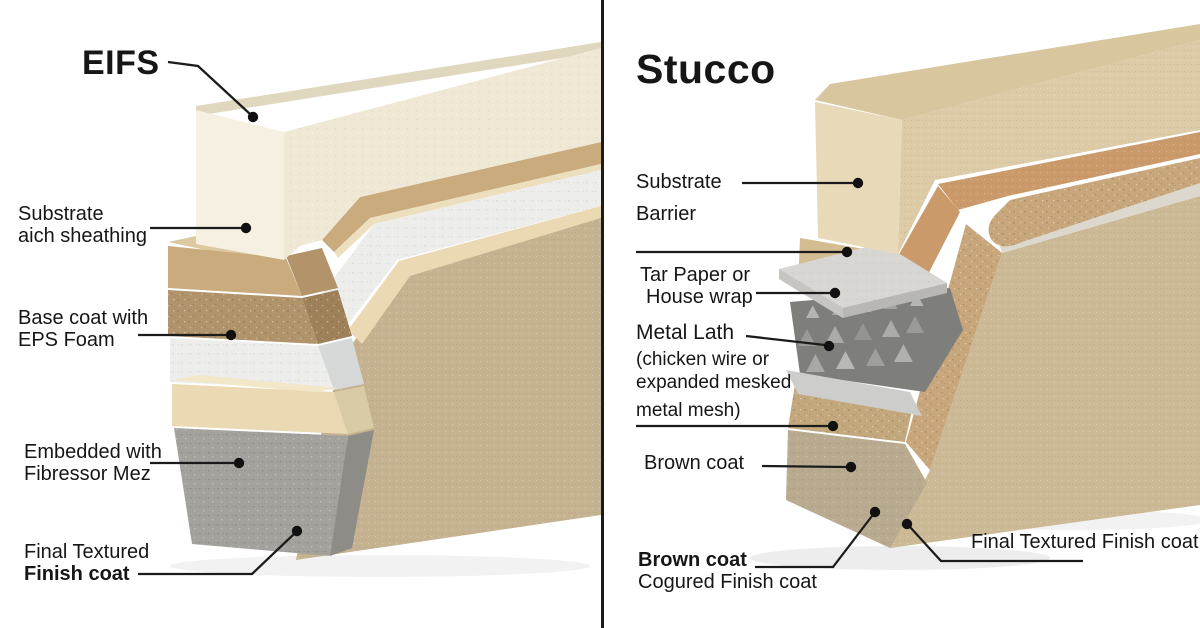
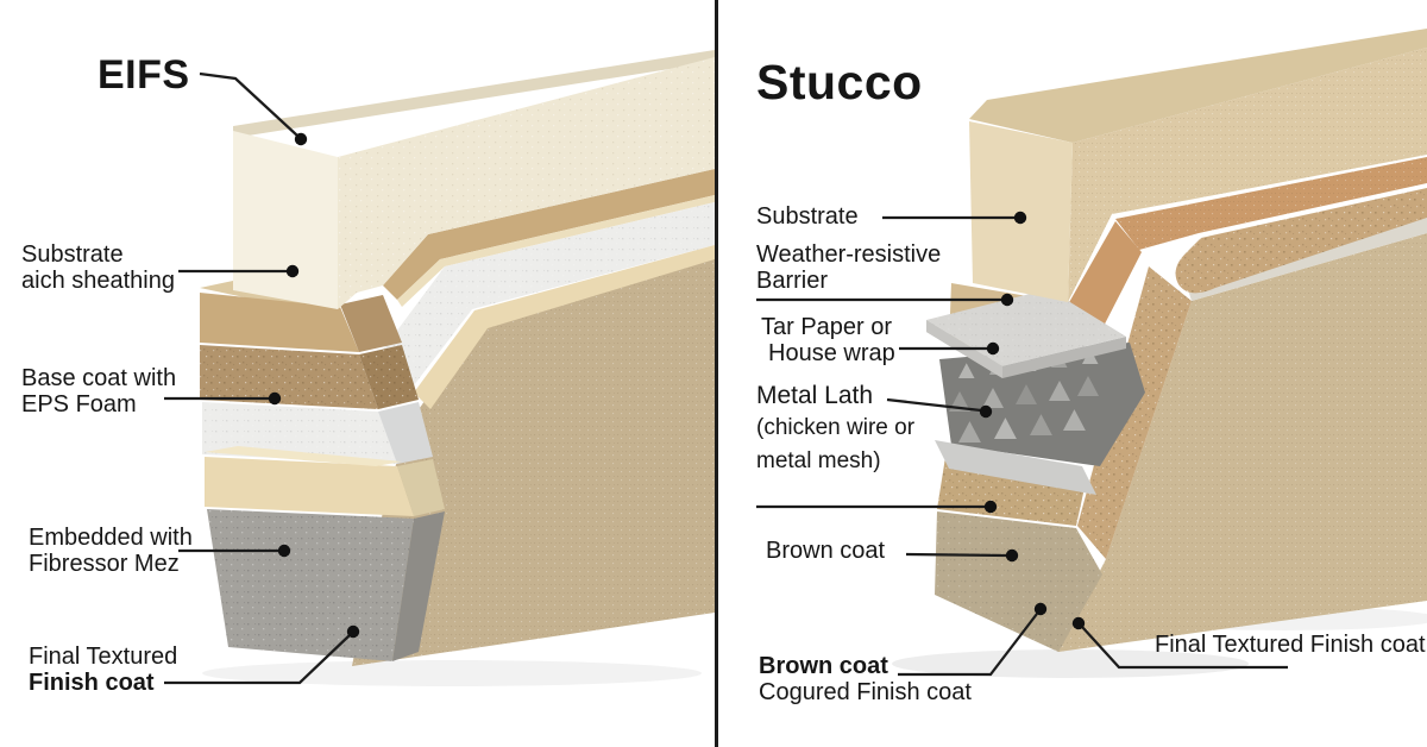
  EIFS
  Substrate
  aich sheathing
  Base coat with
  EPS Foam
  Embedded with
  Fibressor Mez
  Final Textured
  Finish coat
  Stucco
  Substrate
+ Weather-resistive
  Barrier
  Tar Paper or
  House wrap
  Metal Lath
  (chicken wire or
- expanded mesked
  metal mesh)
  Brown coat
  Brown coat
  Cogured Finish coat
  Final Textured Finish coat
